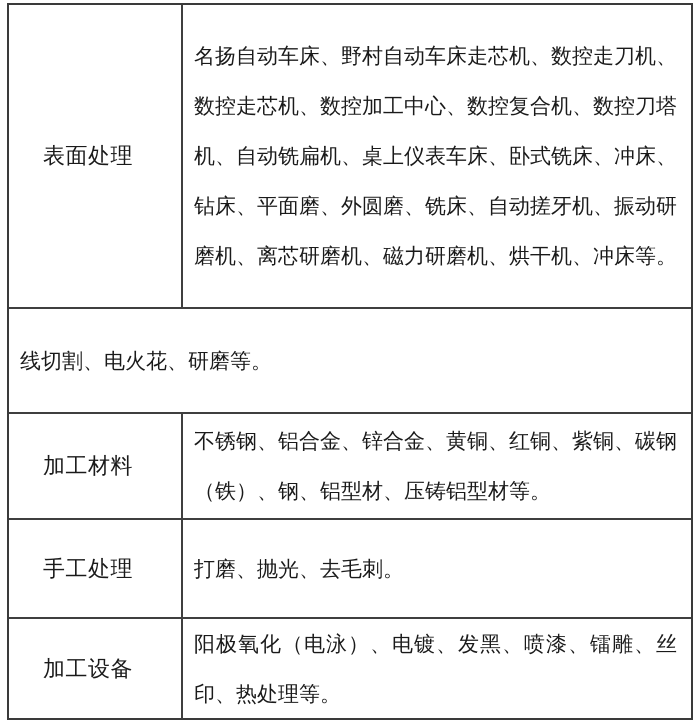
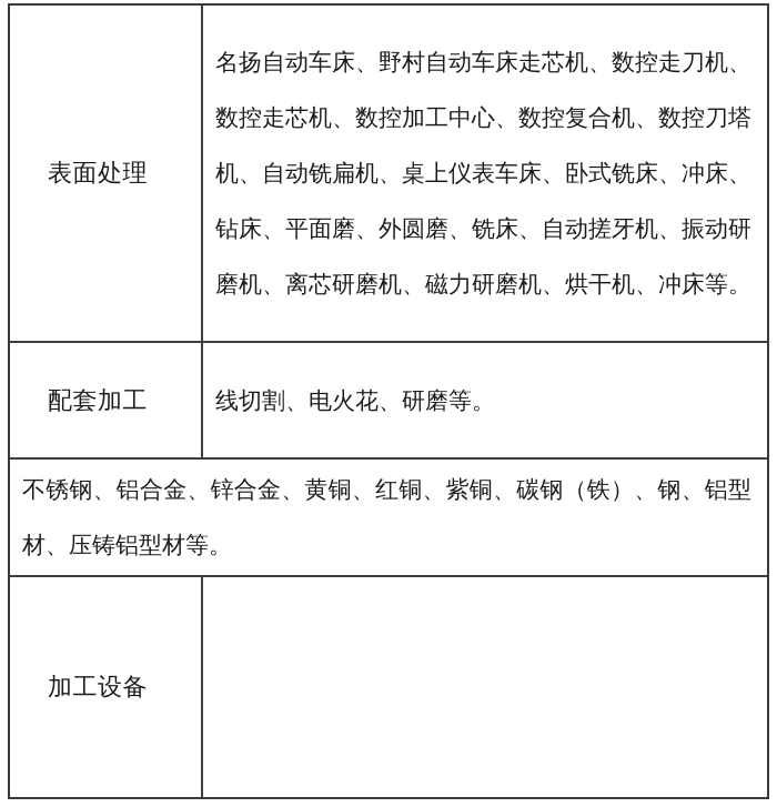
  表面处理
  名扬自动车床、野村自动车床走芯机、数控走刀机、数控走芯机、数控加工中心、数控复合机、数控刀塔机、自动铣扁机、桌上仪表车床、卧式铣床、冲床、钻床、平面磨、外圆磨、铣床、自动搓牙机、振动研磨机、离芯研磨机、磁力研磨机、烘干机、冲床等。
+ 配套加工
  线切割、电火花、研磨等。
- 加工材料
  不锈钢、铝合金、锌合金、黄铜、红铜、紫铜、碳钢（铁）、钢、铝型材、压铸铝型材等。
- 手工处理
- 打磨、抛光、去毛刺。
  加工设备
- 阳极氧化（电泳）、电镀、发黑、喷漆、镭雕、丝印、热处理等。
